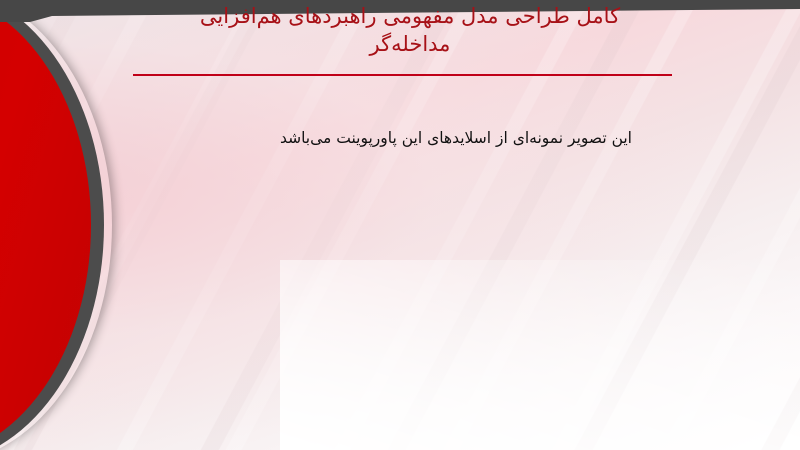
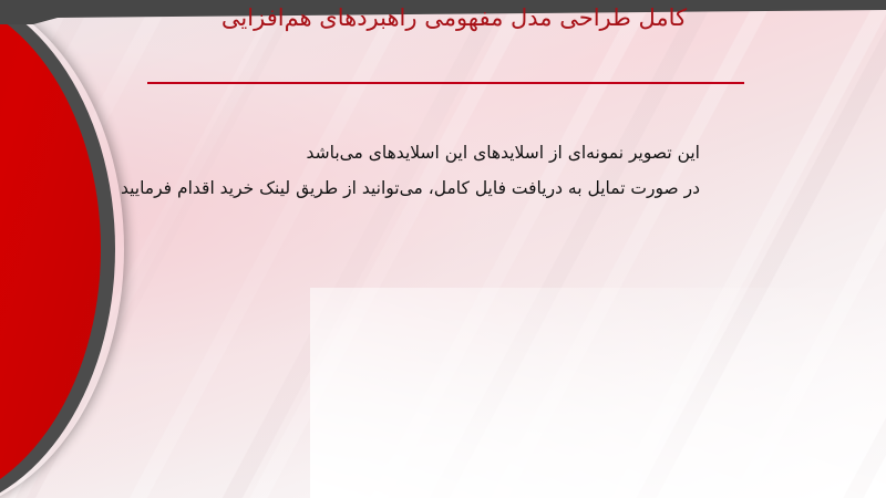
  کامل طراحی مدل مفهومی راهبردهای هم‌افزایی
- مداخله‌گر
- این تصویر نمونه‌ای از اسلایدهای این پاورپوینت می‌باشد
+ این تصویر نمونه‌ای از اسلایدهای این اسلایدهای می‌باشد
+ در صورت تمایل به دریافت فایل کامل، می‌توانید از طریق لینک خرید اقدام فرمایید
